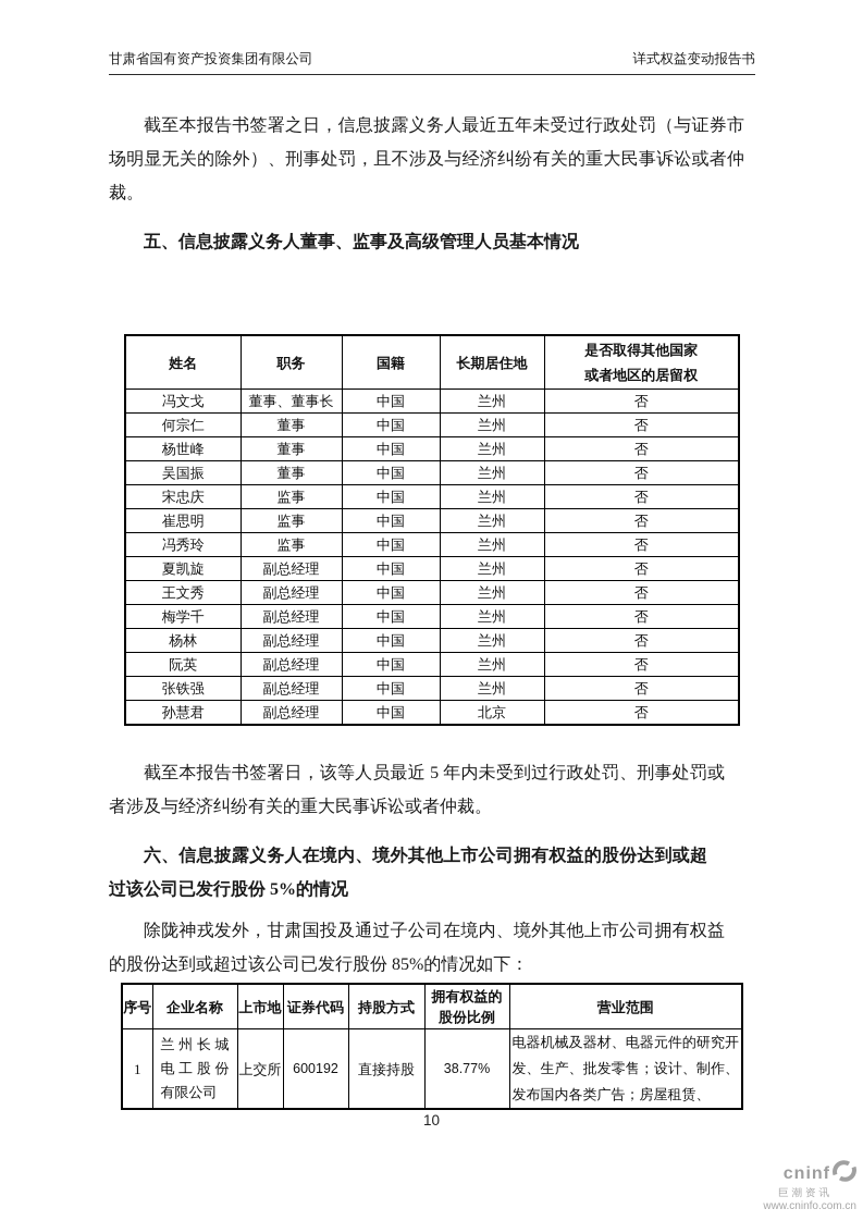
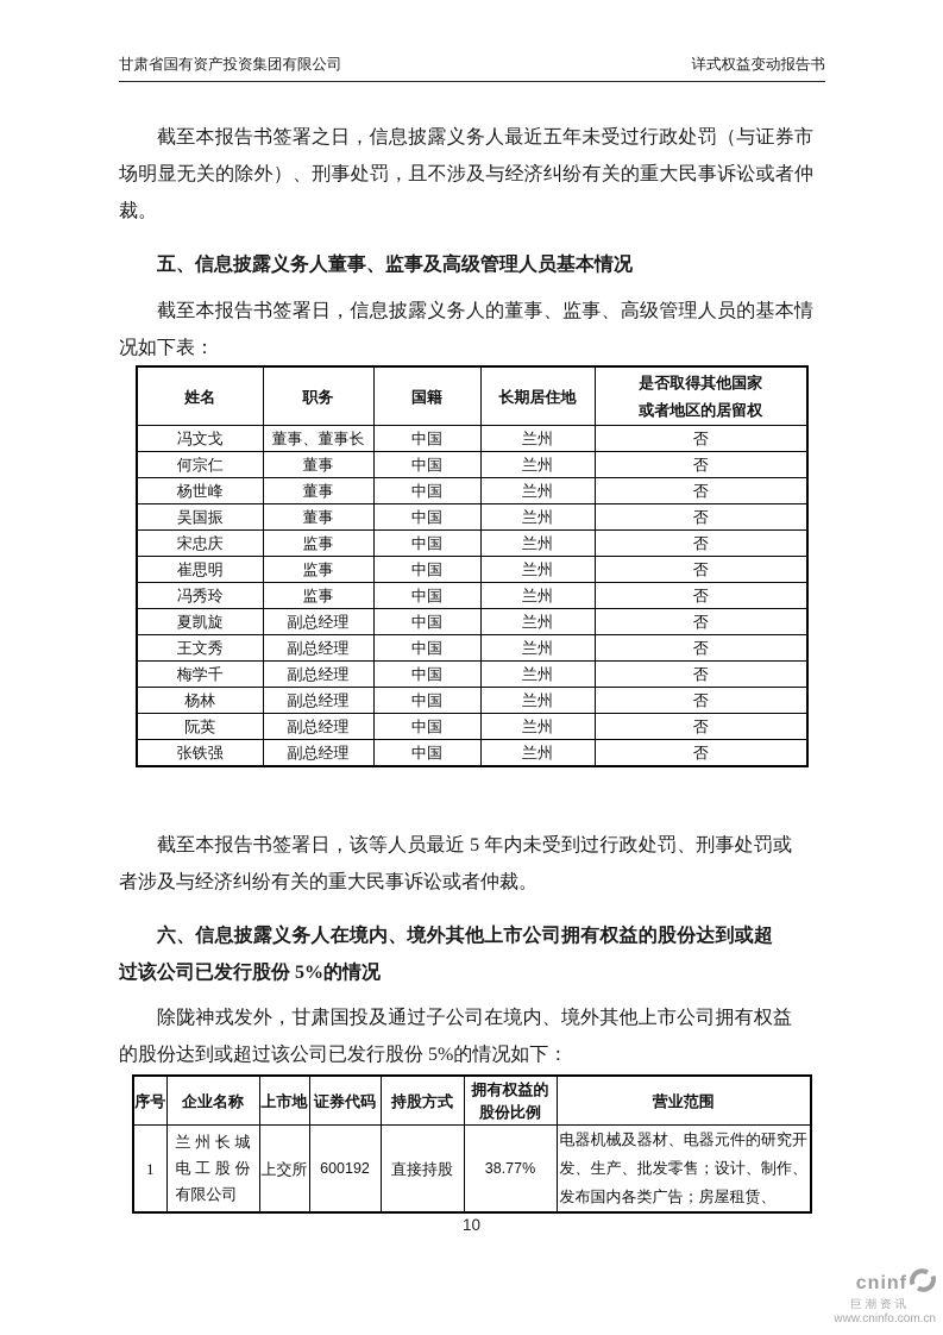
  甘肃省国有资产投资集团有限公司
  详式权益变动报告书
  截至本报告书签署之日，信息披露义务人最近五年未受过行政处罚（与证券市场明显无关的除外）、刑事处罚，且不涉及与经济纠纷有关的重大民事诉讼或者仲裁。
  五、信息披露义务人董事、监事及高级管理人员基本情况
+ 截至本报告书签署日，信息披露义务人的董事、监事、高级管理人员的基本情况如下表：
  姓名	职务	国籍	长期居住地	是否取得其他国家或者地区的居留权
  冯文戈	董事、董事长	中国	兰州	否
  何宗仁	董事	中国	兰州	否
  杨世峰	董事	中国	兰州	否
  吴国振	董事	中国	兰州	否
  宋忠庆	监事	中国	兰州	否
  崔思明	监事	中国	兰州	否
  冯秀玲	监事	中国	兰州	否
  夏凯旋	副总经理	中国	兰州	否
  王文秀	副总经理	中国	兰州	否
  梅学千	副总经理	中国	兰州	否
  杨林	副总经理	中国	兰州	否
  阮英	副总经理	中国	兰州	否
  张铁强	副总经理	中国	兰州	否
- 孙慧君	副总经理	中国	北京	否
  截至本报告书签署日，该等人员最近 5 年内未受到过行政处罚、刑事处罚或者涉及与经济纠纷有关的重大民事诉讼或者仲裁。
  六、信息披露义务人在境内、境外其他上市公司拥有权益的股份达到或超过该公司已发行股份 5%的情况
- 除陇神戎发外，甘肃国投及通过子公司在境内、境外其他上市公司拥有权益的股份达到或超过该公司已发行股份 85%的情况如下：
+ 除陇神戎发外，甘肃国投及通过子公司在境内、境外其他上市公司拥有权益的股份达到或超过该公司已发行股份 5%的情况如下：
  序号	企业名称	上市地	证券代码	持股方式	拥有权益的股份比例	营业范围
  1	兰州长城电工股份有限公司	上交所	600192	直接持股	38.77%	电器机械及器材、电器元件的研究开发、生产、批发零售；设计、制作、发布国内各类广告；房屋租赁、
  10
  cninf
  巨潮资讯
  www.cninfo.com.cn
